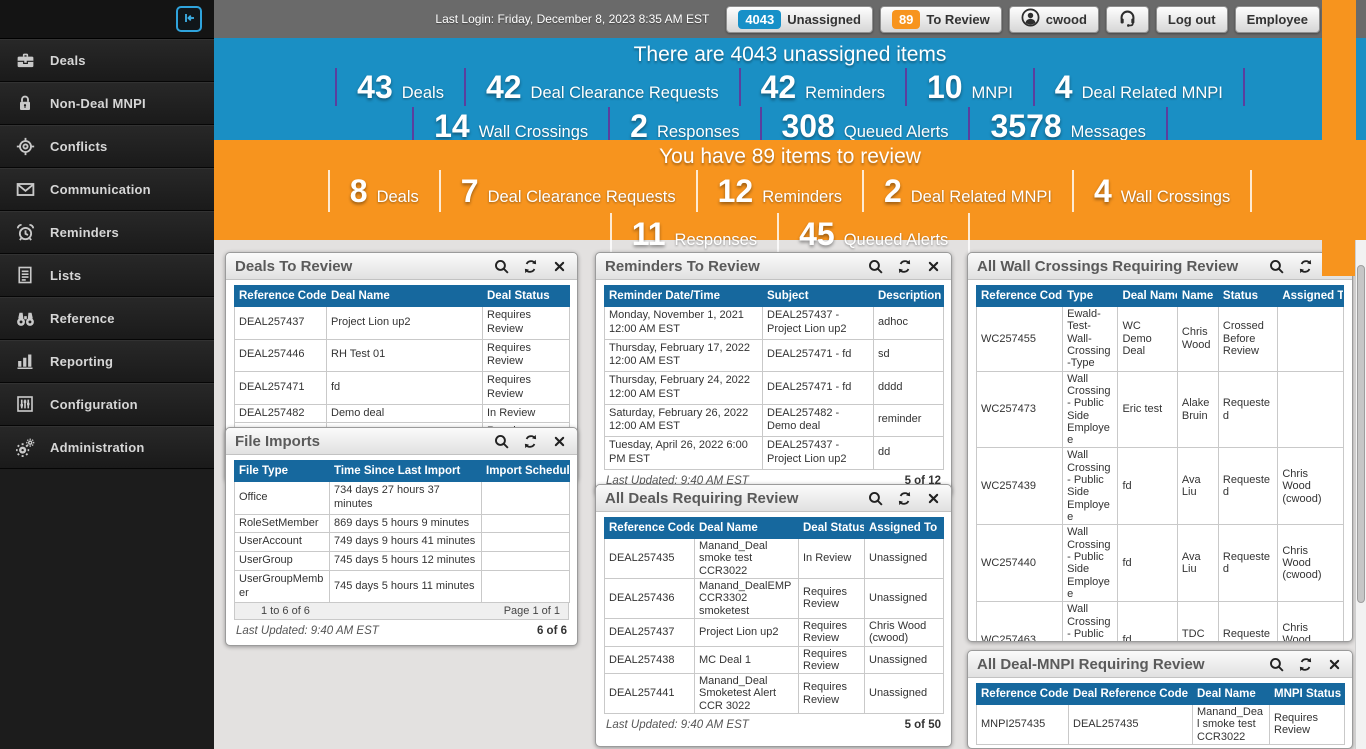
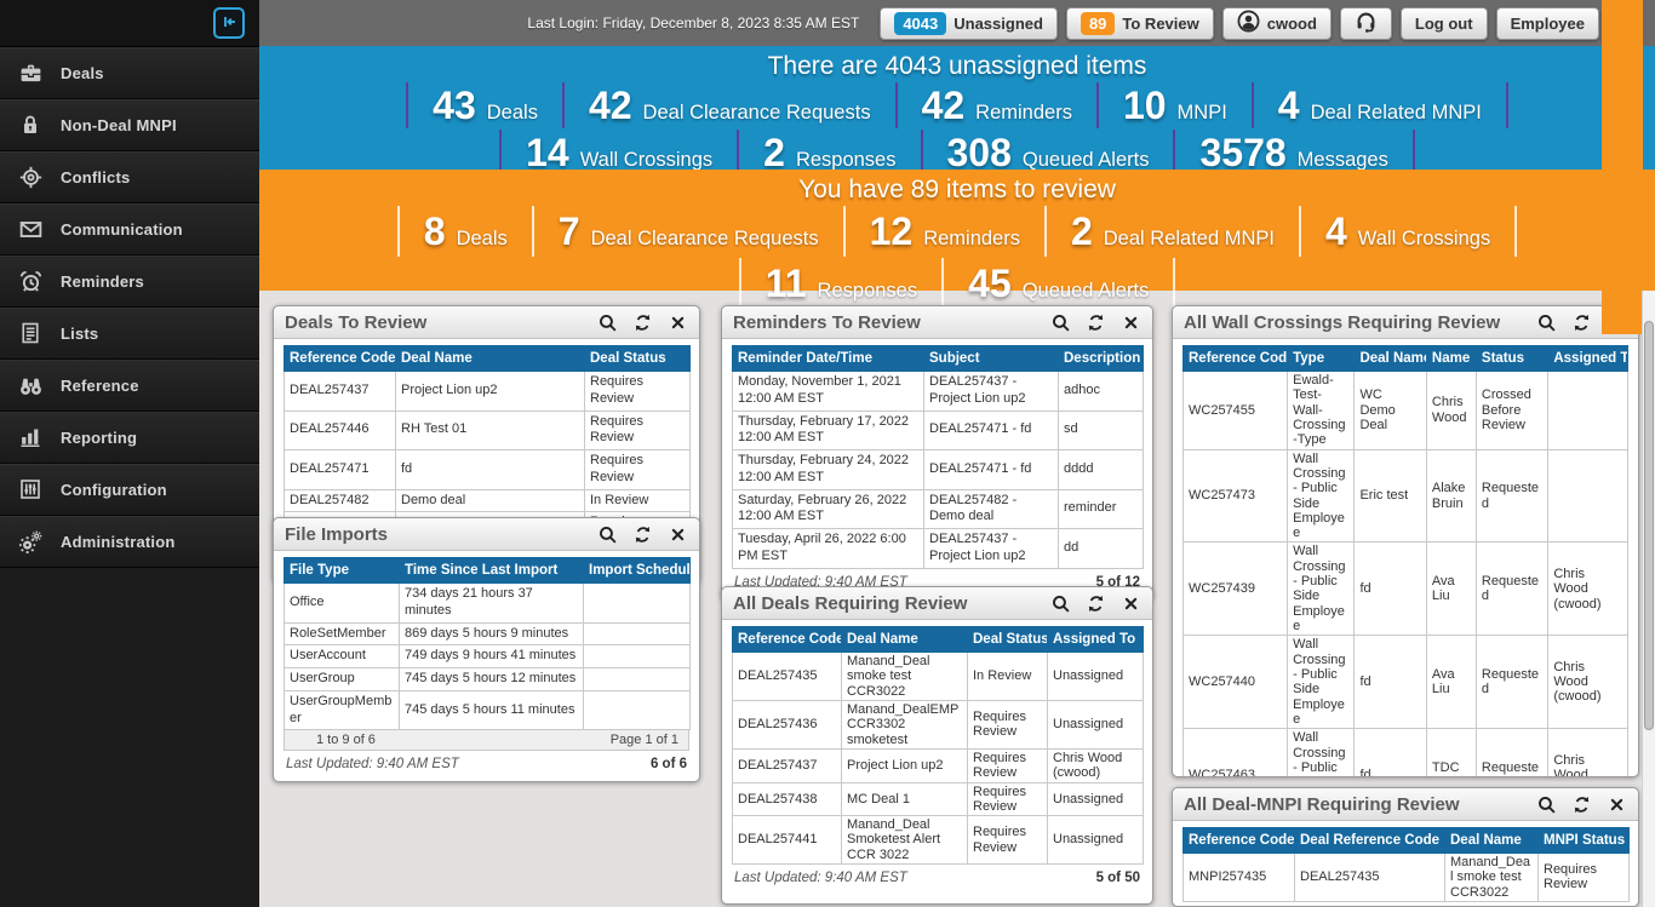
  Deals
  Non-Deal MNPI
  Conflicts
  Communication
  Reminders
  Lists
  Reference
  Reporting
  Configuration
  Administration
  Last Login: Friday, December 8, 2023 8:35 AM EST
  4043
  Unassigned
  89
  To Review
  cwood
  Log out
  Employee
  There are 4043 unassigned items
  43
  Deals
  42
  Deal Clearance Requests
  42
  Reminders
  10
  MNPI
  4
  Deal Related MNPI
  14
  Wall Crossings
  2
  Responses
  308
  Queued Alerts
  3578
  Messages
  You have 89 items to review
  8
  Deals
  7
  Deal Clearance Requests
  12
  Reminders
  2
  Deal Related MNPI
  4
  Wall Crossings
  11
  Responses
  45
  Queued Alerts
  Deals To Review
  Reference Code	Deal Name	Deal Status
  DEAL257437	Project Lion up2	Requires Review
  DEAL257446	RH Test 01	Requires Review
  DEAL257471	fd	Requires Review
  DEAL257482	Demo deal	In Review
  File Imports
  File Type	Time Since Last Import	Import Schedul
- Office	734 days 27 hours 37 minutes
+ Office	734 days 21 hours 37 minutes
  RoleSetMember	869 days 5 hours 9 minutes
  UserAccount	749 days 9 hours 41 minutes
  UserGroup	745 days 5 hours 12 minutes
  UserGroupMember	745 days 5 hours 11 minutes
- 1 to 6 of 6
+ 1 to 9 of 6
  Page 1 of 1
  Last Updated: 9:40 AM EST
  6 of 6
  Reminders To Review
  Reminder Date/Time	Subject	Description
  Monday, November 1, 2021 12:00 AM EST	DEAL257437 - Project Lion up2	adhoc
  Thursday, February 17, 2022 12:00 AM EST	DEAL257471 - fd	sd
  Thursday, February 24, 2022 12:00 AM EST	DEAL257471 - fd	dddd
  Saturday, February 26, 2022 12:00 AM EST	DEAL257482 - Demo deal	reminder
  Tuesday, April 26, 2022 6:00 PM EST	DEAL257437 - Project Lion up2	dd
  Last Updated: 9:40 AM EST
  5 of 12
  All Deals Requiring Review
  Reference Code	Deal Name	Deal Status	Assigned To
  DEAL257435	Manand_Deal smoke test CCR3022	In Review	Unassigned
  DEAL257436	Manand_DealEMP CCR3302 smoketest	Requires Review	Unassigned
  DEAL257437	Project Lion up2	Requires Review	Chris Wood (cwood)
  DEAL257438	MC Deal 1	Requires Review	Unassigned
  DEAL257441	Manand_Deal Smoketest Alert CCR 3022	Requires Review	Unassigned
  Last Updated: 9:40 AM EST
  5 of 50
  All Wall Crossings Requiring Review
  Reference Cod	Type	Deal Nam	Name	Status	Assigned T
  WC257455	Ewald-Test-Wall-Crossing-Type	WC Demo Deal	Chris Wood	Crossed Before Review
  WC257473	Wall Crossing - Public Side Employee	Eric test	Alake Bruin	Requested
  WC257439	Wall Crossing - Public Side Employee	fd	Ava Liu	Requested	Chris Wood (cwood)
  WC257440	Wall Crossing - Public Side Employee	fd	Ava Liu	Requested	Chris Wood (cwood)
  All Deal-MNPI Requiring Review
  Reference Code	Deal Reference Code	Deal Name	MNPI Status
  MNPI257435	DEAL257435	Manand_Deal smoke test CCR3022	Requires Review
